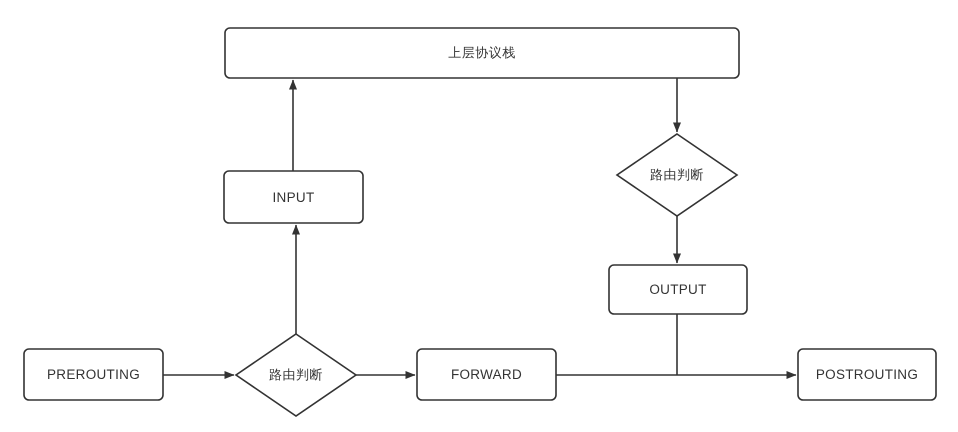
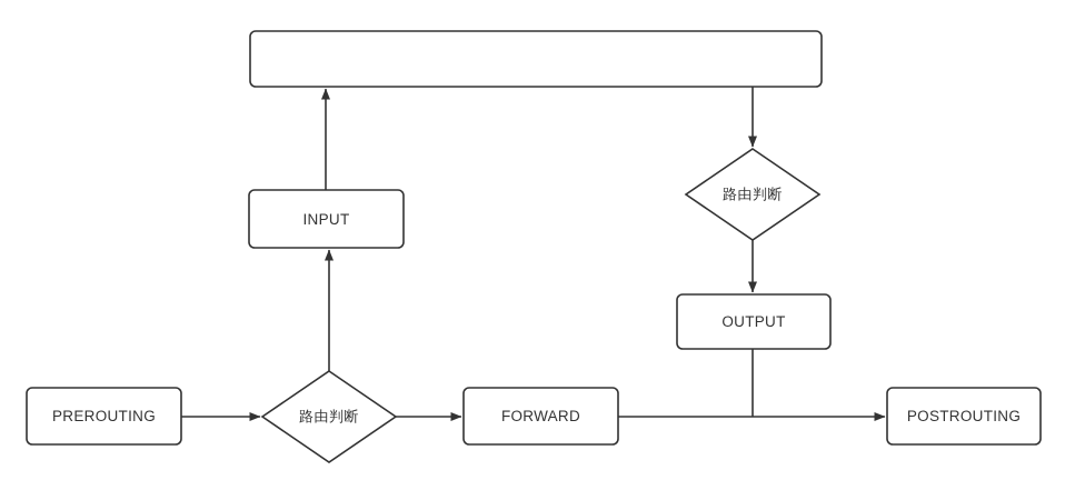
- 上层协议栈
  INPUT
  路由判断
  PREROUTING
  FORWARD
  路由判断
  OUTPUT
  POSTROUTING
